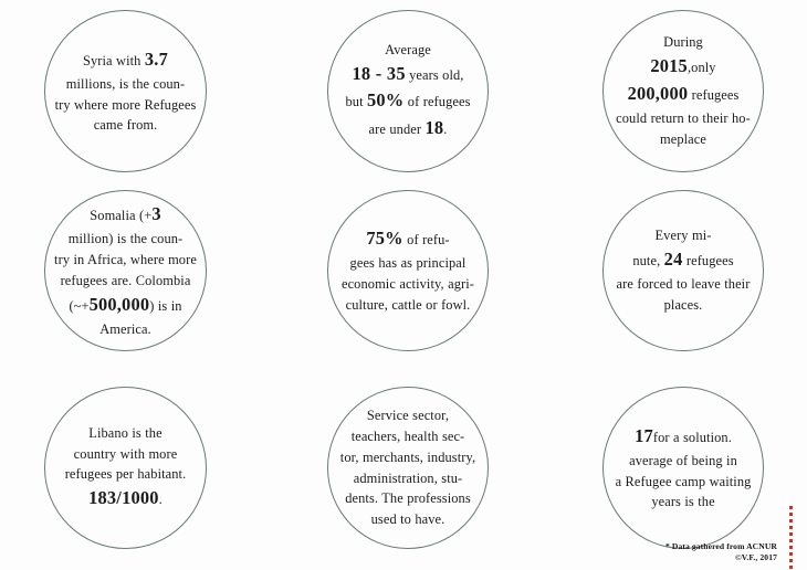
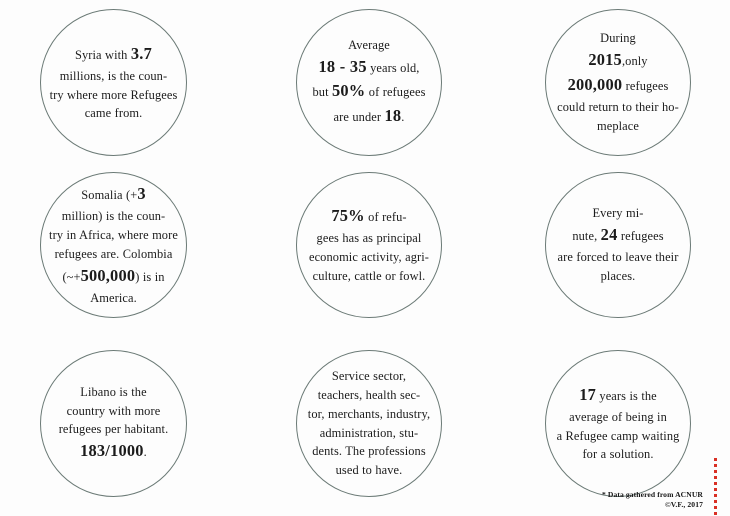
  Syria with 3.7
  millions, is the coun-
  try where more Refugees
  came from.
  Average
  18 - 35 years old,
  but 50% of refugees
  are under 18.
  During
  2015,only
  200,000 refugees
  could return to their ho-
  meplace
  Somalia (+3
  million) is the coun-
  try in Africa, where more
  refugees are. Colombia
  (~+500,000) is in
  America.
  75% of refu-
  gees has as principal
  economic activity, agri-
  culture, cattle or fowl.
  Every mi-
  nute, 24 refugees
  are forced to leave their
  places.
  Libano is the
  country with more
  refugees per habitant.
  183/1000.
  Service sector,
  teachers, health sec-
  tor, merchants, industry,
  administration, stu-
  dents. The professions
  used to have.
- 17for a solution.
+ 17 years is the
  average of being in
  a Refugee camp waiting
- years is the
+ for a solution.
  * Data gathered from ACNUR
  ©V.F., 2017
